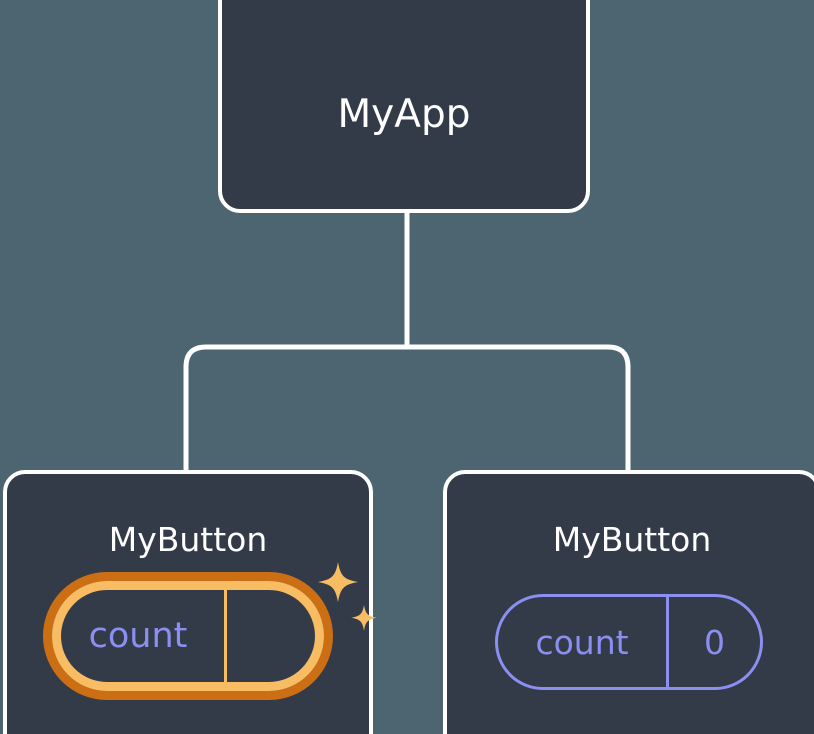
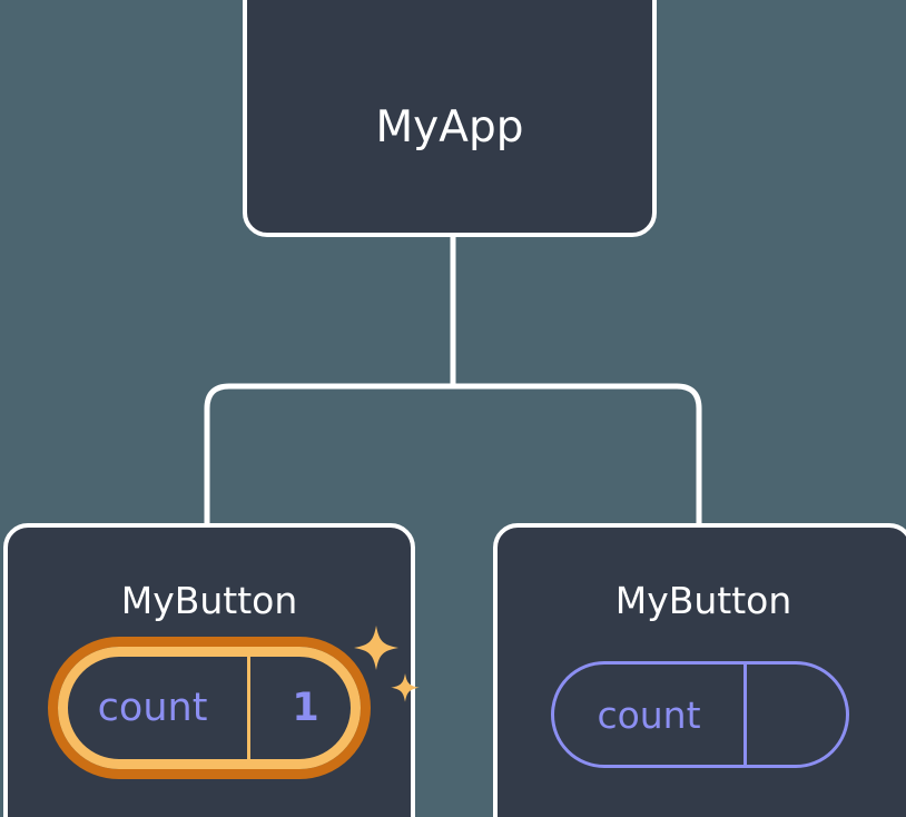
  MyApp
  MyButton
  count
+ 1
  MyButton
  count
- 0
